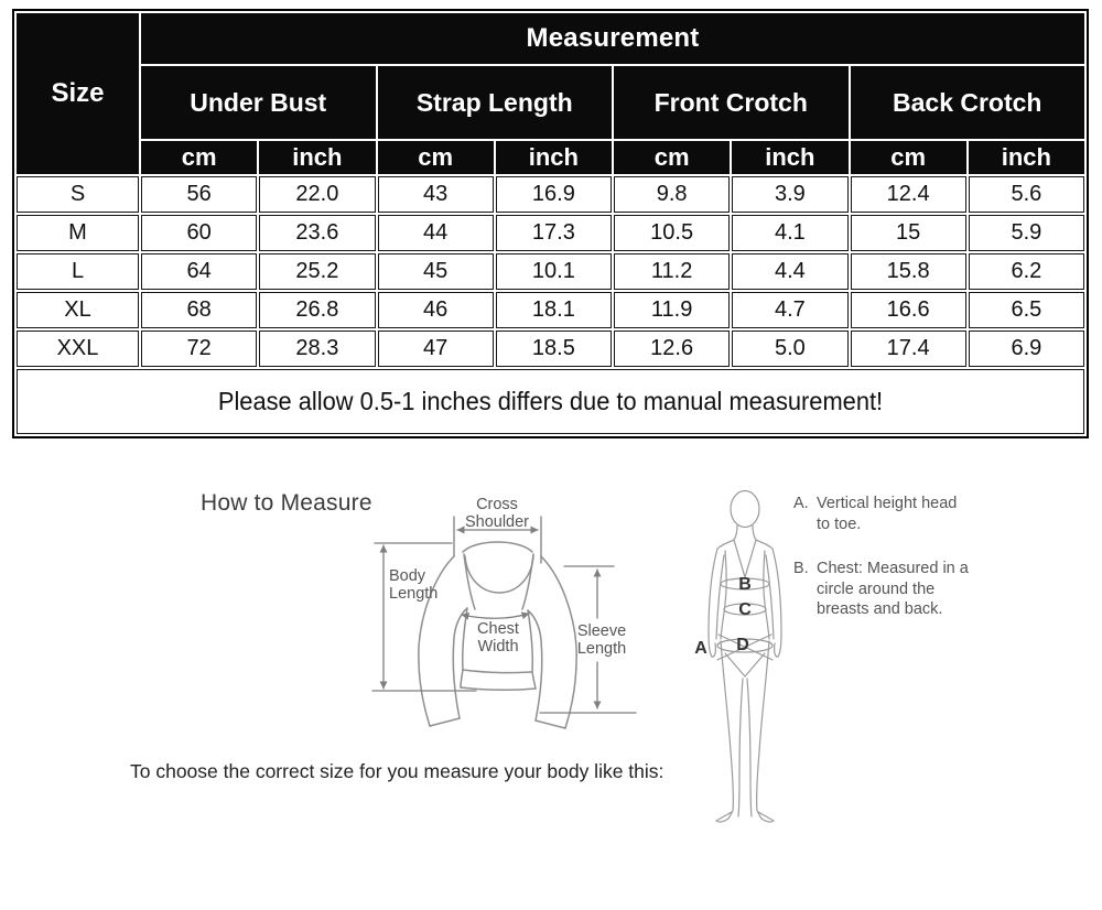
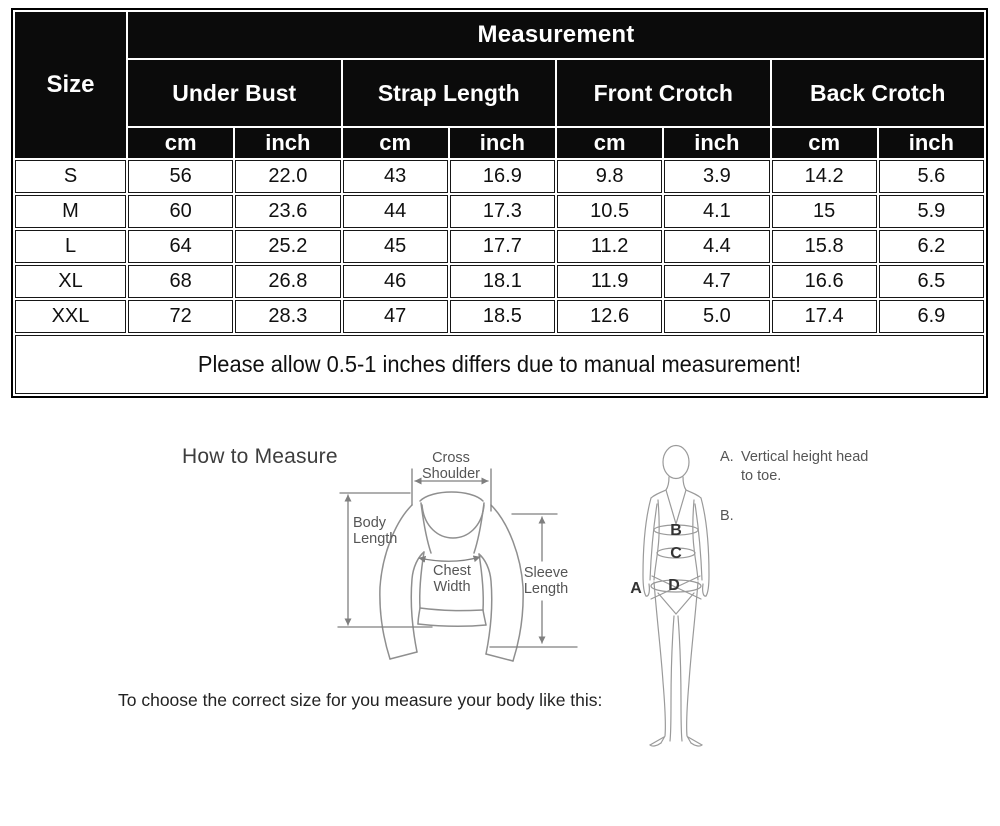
  Size	Measurement
  Under Bust	Strap Length	Front Crotch	Back Crotch
  cm	inch	cm	inch	cm	inch	cm	inch
- S	56	22.0	43	16.9	9.8	3.9	12.4	5.6
+ S	56	22.0	43	16.9	9.8	3.9	14.2	5.6
  M	60	23.6	44	17.3	10.5	4.1	15	5.9
- L	64	25.2	45	10.1	11.2	4.4	15.8	6.2
+ L	64	25.2	45	17.7	11.2	4.4	15.8	6.2
  XL	68	26.8	46	18.1	11.9	4.7	16.6	6.5
  XXL	72	28.3	47	18.5	12.6	5.0	17.4	6.9
  Please allow 0.5-1 inches differs due to manual measurement!
  How to Measure
  Cross
  Shoulder
  Body
  Length
  Chest
  Width
  Sleeve
  Length
  To choose the correct size for you measure your body like this:
  A
  B
  C
  D
  A.
  Vertical height head
  to toe.
  B.
- Chest: Measured in a
- circle around the
- breasts and back.
